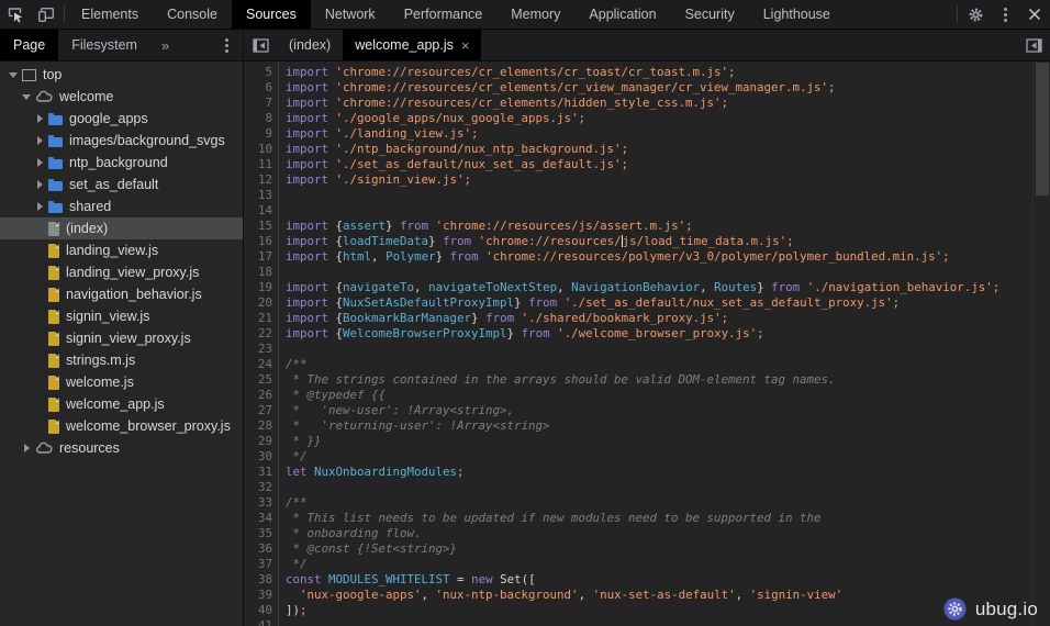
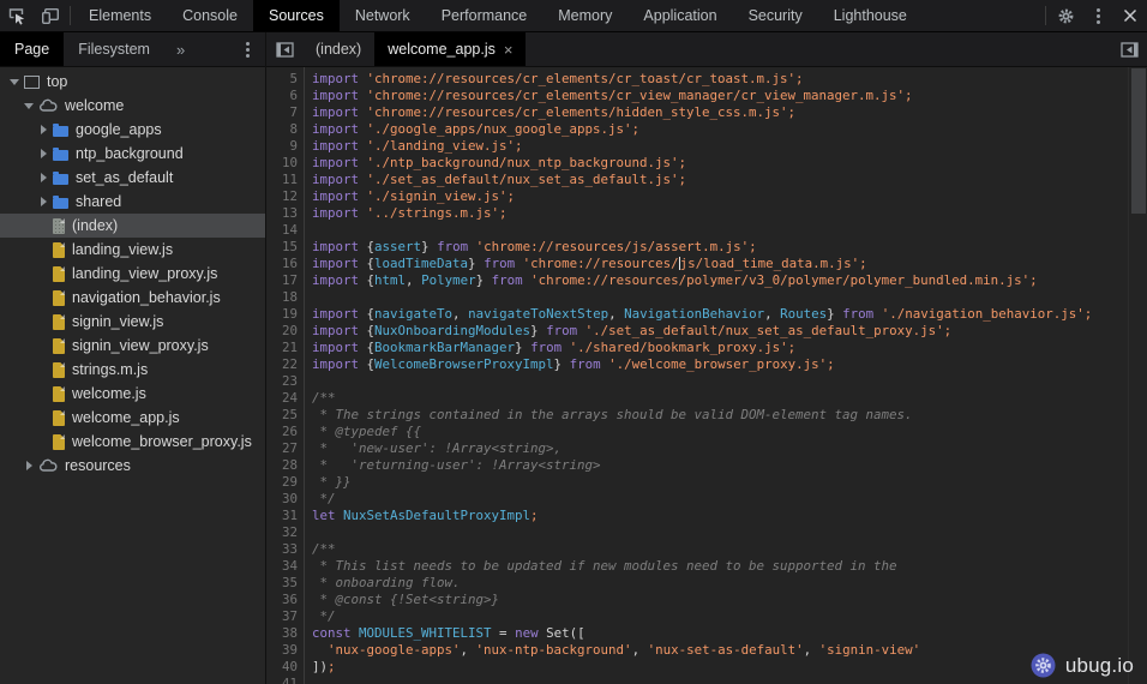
  Elements
  Console
  Sources
  Network
  Performance
  Memory
  Application
  Security
  Lighthouse
  Page
  Filesystem
  »
  top
  welcome
  google_apps
- images/background_svgs
  ntp_background
  set_as_default
  shared
  (index)
  landing_view.js
  landing_view_proxy.js
  navigation_behavior.js
  signin_view.js
  signin_view_proxy.js
  strings.m.js
  welcome.js
  welcome_app.js
  welcome_browser_proxy.js
  resources
  (index)
  welcome_app.js
  ×
  5
  import 'chrome://resources/cr_elements/cr_toast/cr_toast.m.js';
  6
  import 'chrome://resources/cr_elements/cr_view_manager/cr_view_manager.m.js';
  7
  import 'chrome://resources/cr_elements/hidden_style_css.m.js';
  8
  import './google_apps/nux_google_apps.js';
  9
  import './landing_view.js';
  10
  import './ntp_background/nux_ntp_background.js';
  11
  import './set_as_default/nux_set_as_default.js';
  12
  import './signin_view.js';
  13
+ import '../strings.m.js';
  14
  15
  import {assert} from 'chrome://resources/js/assert.m.js';
  16
  import {loadTimeData} from 'chrome://resources/js/load_time_data.m.js';
  17
  import {html, Polymer} from 'chrome://resources/polymer/v3_0/polymer/polymer_bundled.min.js';
  18
  19
  import {navigateTo, navigateToNextStep, NavigationBehavior, Routes} from './navigation_behavior.js';
  20
- import {NuxSetAsDefaultProxyImpl} from './set_as_default/nux_set_as_default_proxy.js';
+ import {NuxOnboardingModules} from './set_as_default/nux_set_as_default_proxy.js';
  21
  import {BookmarkBarManager} from './shared/bookmark_proxy.js';
  22
  import {WelcomeBrowserProxyImpl} from './welcome_browser_proxy.js';
  23
  24
  /**
  25
  * The strings contained in the arrays should be valid DOM-element tag names.
  26
  * @typedef {{
  27
  * 'new-user': !Array<string>,
  28
  * 'returning-user': !Array<string>
  29
  * }}
  30
  */
  31
- let NuxOnboardingModules;
+ let NuxSetAsDefaultProxyImpl;
  32
  33
  /**
  34
  * This list needs to be updated if new modules need to be supported in the
  35
  * onboarding flow.
  36
  * @const {!Set<string>}
  37
  */
  38
  const MODULES_WHITELIST = new Set([
  39
  'nux-google-apps', 'nux-ntp-background', 'nux-set-as-default', 'signin-view'
  40
  ]);
  ubug.io
